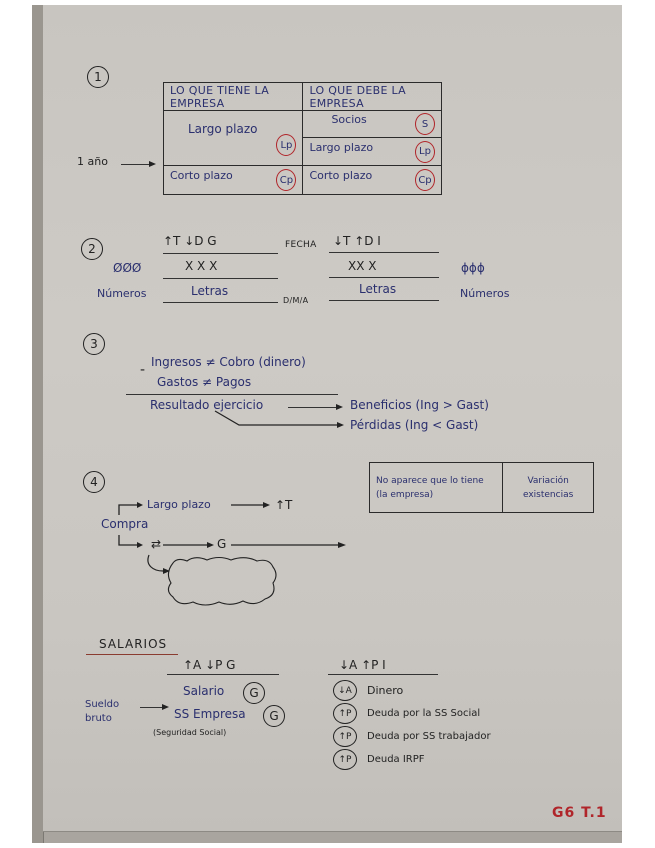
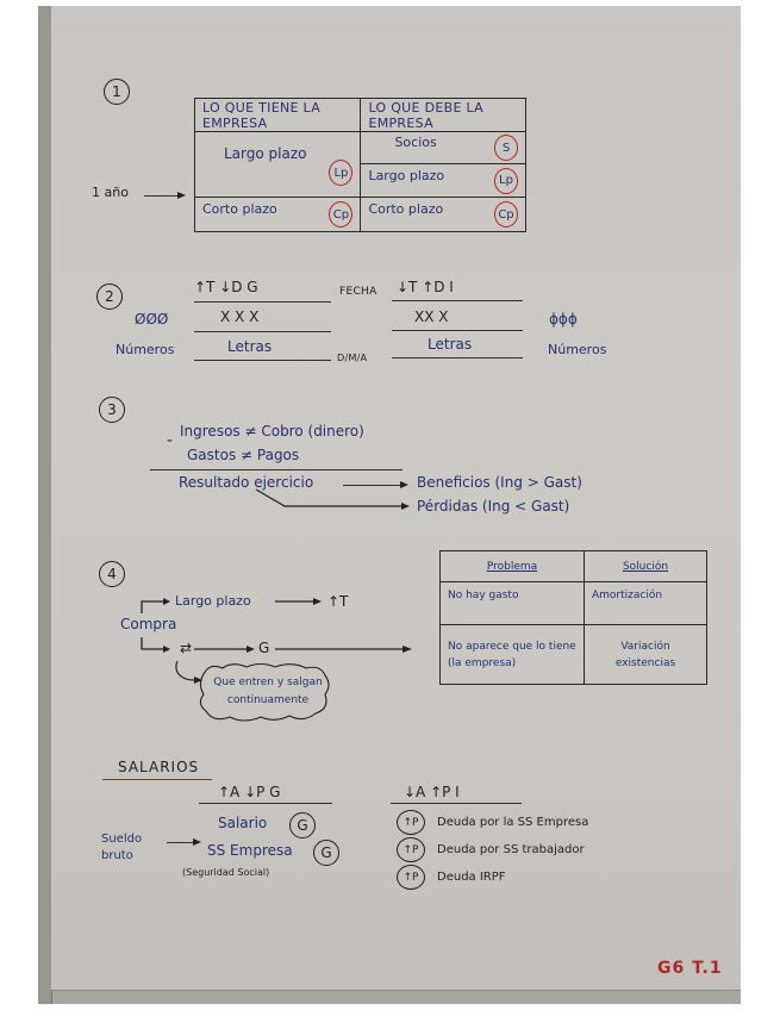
  1
  1 año
  LO QUE TIENE LA EMPRESA	LO QUE DEBE LA EMPRESA
  Largo plazo Lp	Socios S
  Largo plazo Lp
  Corto plazo Cp	Corto plazo Cp
  2
  ↑T ↓D G
  FECHA
  ↓T ↑D I
  ØØØ
  X X X
  XX X
  ϕϕϕ
  Números
  Letras
  D/M/A
  Letras
  Números
  3
  Ingresos ≠ Cobro (dinero)
  -
  Gastos ≠ Pagos
  Resultado ejercicio
  Beneficios (Ing > Gast)
  Pérdidas (Ing < Gast)
  4
  Largo plazo
  ↑T
  Compra
  ⇄
  G
+ Que entren y salgan continuamente
+ Problema	Solución
+ No hay gasto	Amortización
  No aparece que lo tiene (la empresa)	Variación existencias
  SALARIOS
  ↑A ↓P G
  Salario
  G
  Sueldo bruto
  SS Empresa
  G
  (Seguridad Social)
  ↓A ↑P I
- ↓A
- Dinero
  ↑P
- Deuda por la SS Social
+ Deuda por la SS Empresa
  ↑P
  Deuda por SS trabajador
  ↑P
  Deuda IRPF
  G6 T.1
